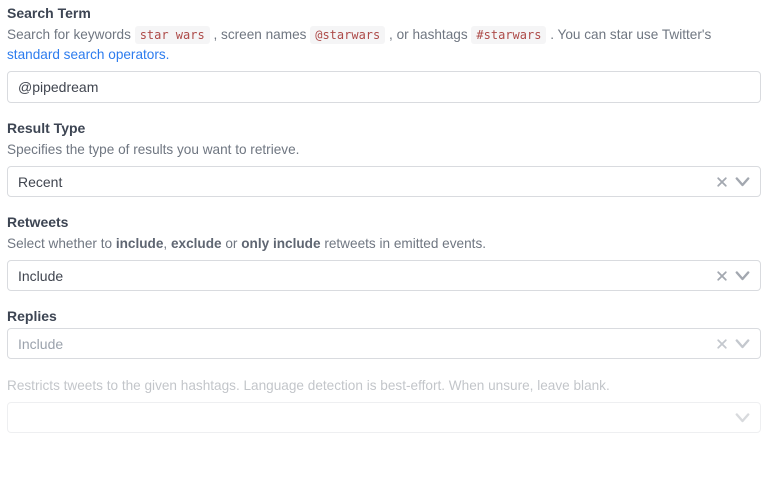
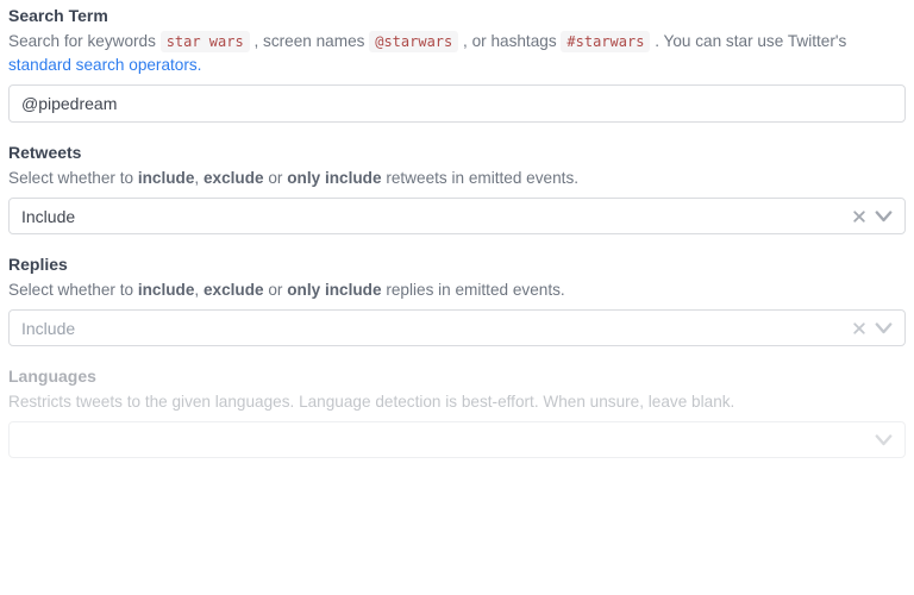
  Search Term
  Search for keywords star wars , screen names @starwars , or hashtags #starwars . You can star use Twitter's standard search operators.
  @pipedream
- Result Type
- Specifies the type of results you want to retrieve.
- Recent
  Retweets
  Select whether to include, exclude or only include retweets in emitted events.
  Include
  Replies
+ Select whether to include, exclude or only include replies in emitted events.
  Include
+ Languages
- Restricts tweets to the given hashtags. Language detection is best-effort. When unsure, leave blank.
+ Restricts tweets to the given languages. Language detection is best-effort. When unsure, leave blank.
